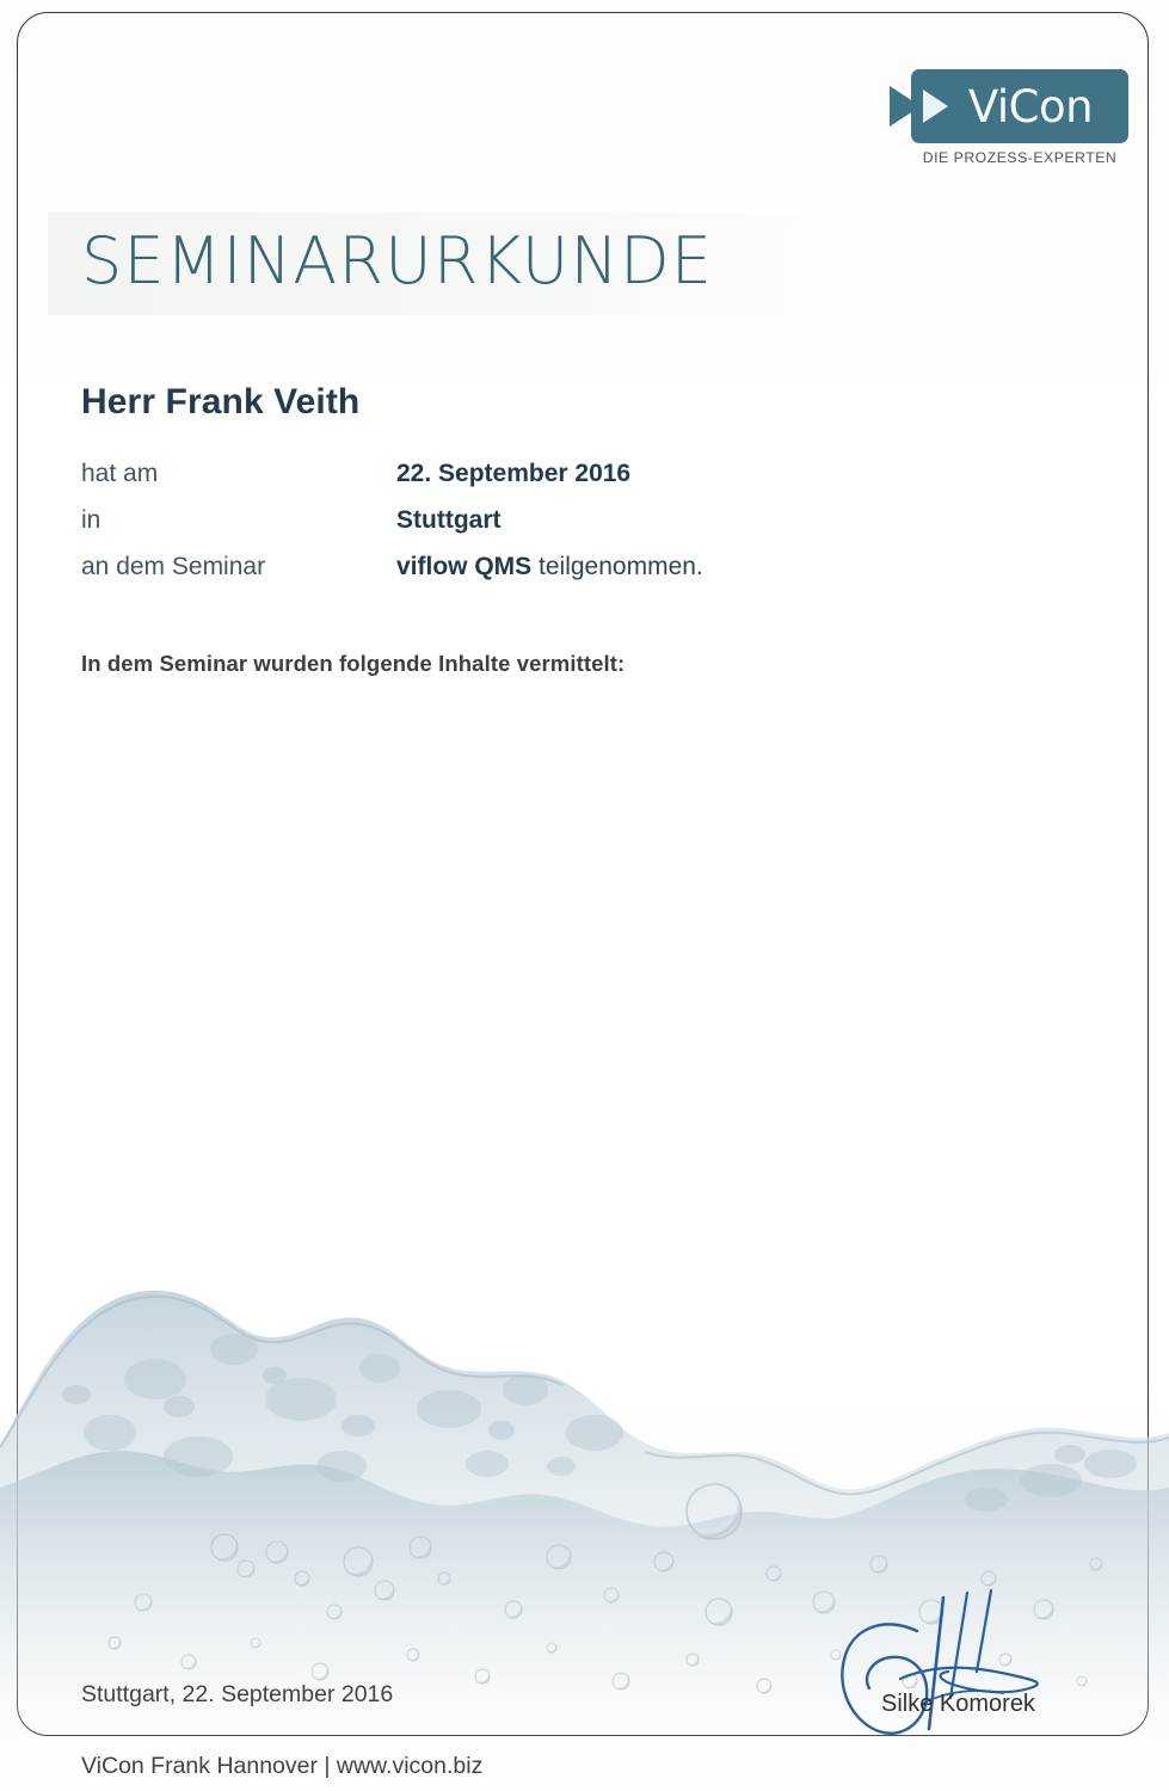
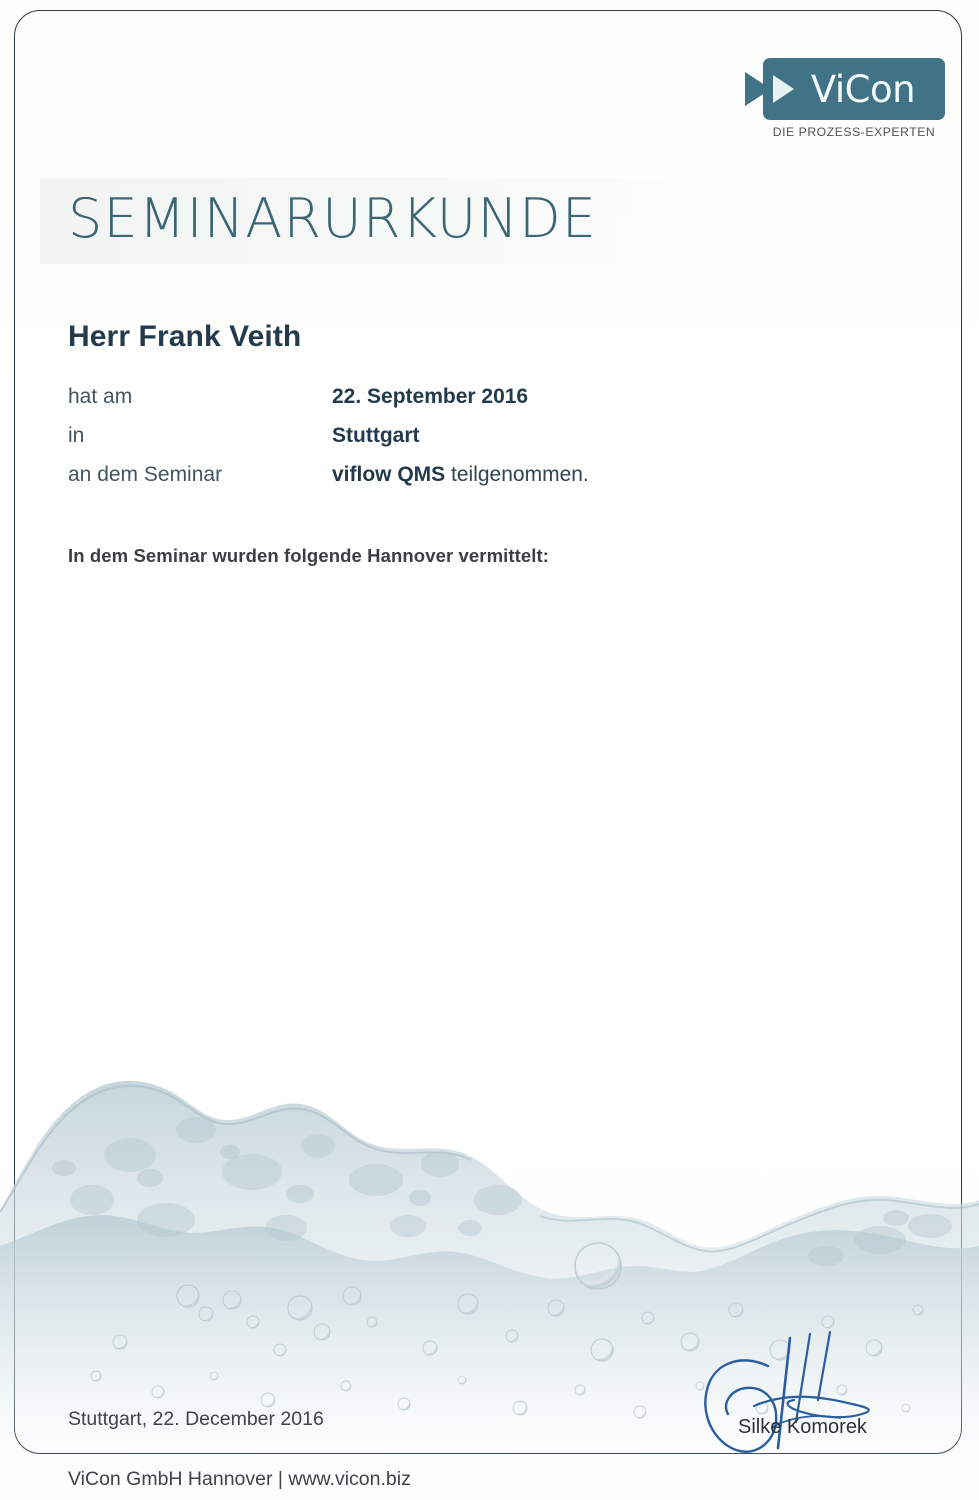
  ViCon
  DIE PROZESS-EXPERTEN
  SEMINARURKUNDE
  Herr Frank Veith
  hat am
  22. September 2016
  in
  Stuttgart
  an dem Seminar
  viflow QMS teilgenommen.
- In dem Seminar wurden folgende Inhalte vermittelt:
+ In dem Seminar wurden folgende Hannover vermittelt:
  Silke Komorek
- Stuttgart, 22. September 2016
+ Stuttgart, 22. December 2016
- ViCon Frank Hannover | www.vicon.biz
+ ViCon GmbH Hannover | www.vicon.biz
